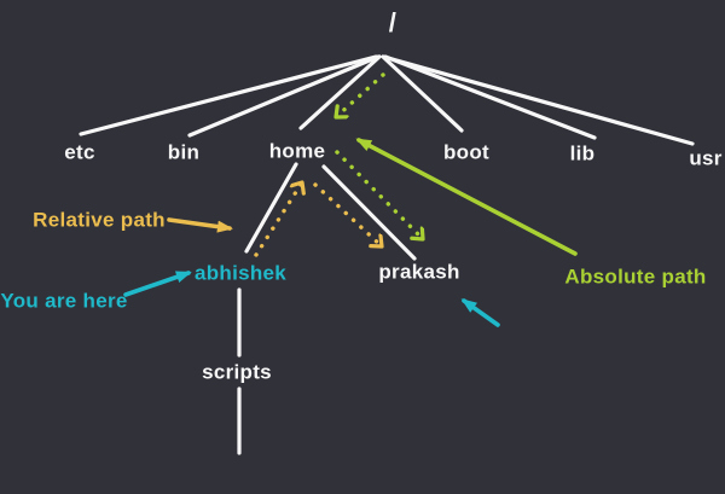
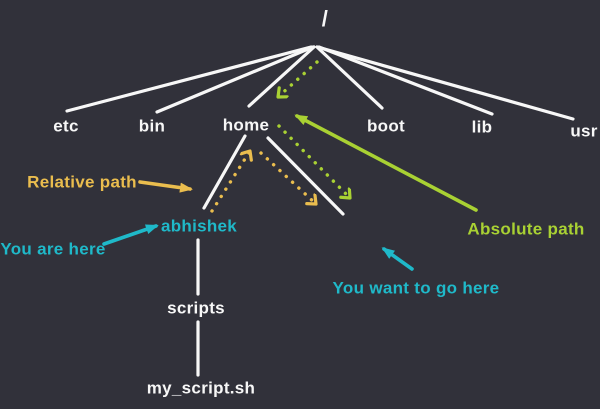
  /
  etc
  bin
  home
  boot
  lib
  usr
  abhishek
- prakash
  scripts
+ my_script.sh
  Relative path
  You are here
  Absolute path
+ You want to go here
